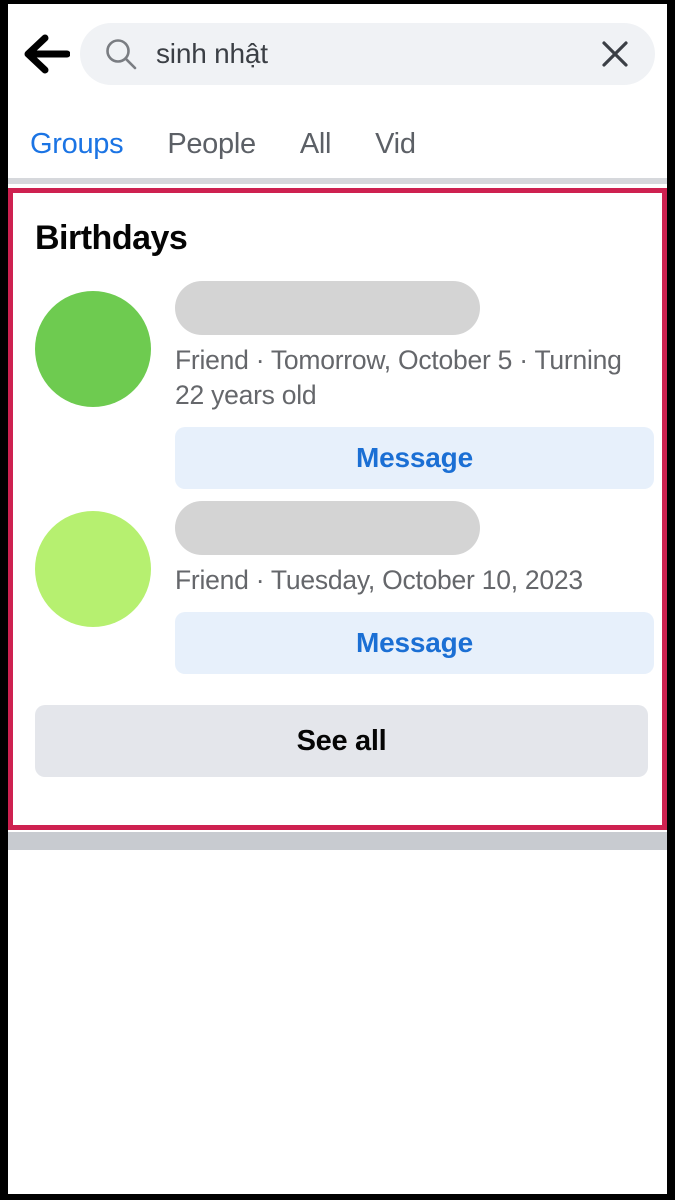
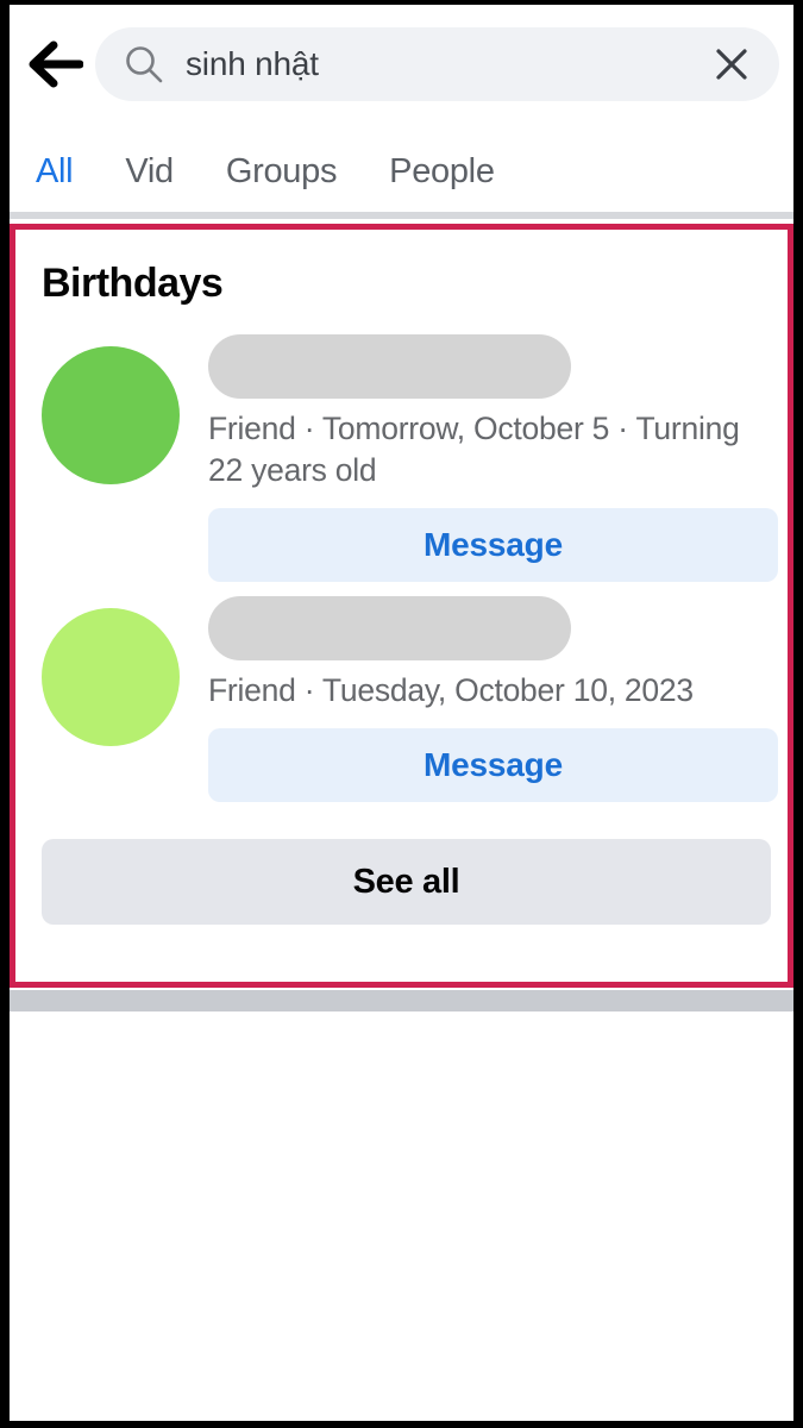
  sinh nhật
- Groups
+ All
- People
+ Vid
- All
+ Groups
- Vid
+ People
  Birthdays
  Friend · Tomorrow, October 5 · Turning 22 years old
  Message
  Friend · Tuesday, October 10, 2023
  Message
  See all
